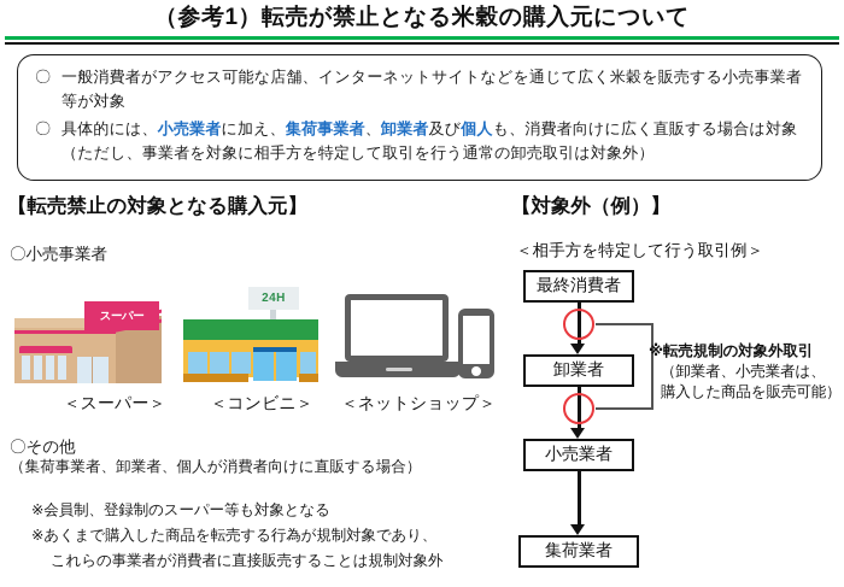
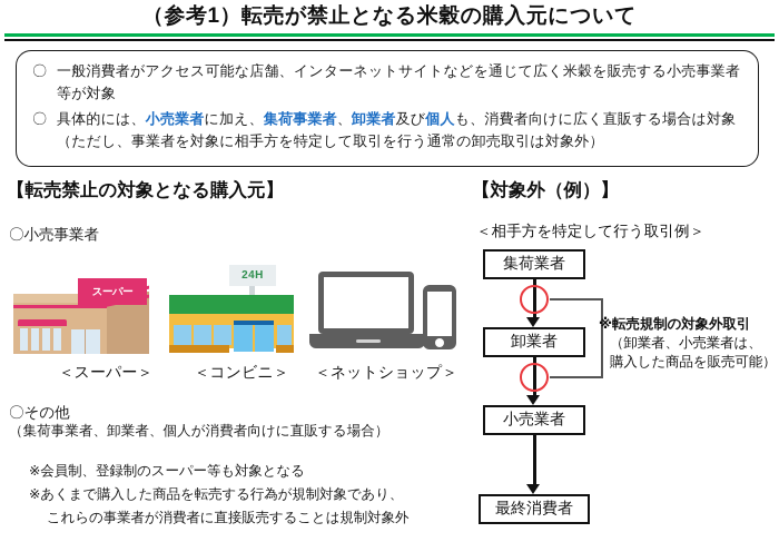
  （参考1）転売が禁止となる米穀の購入元について
  〇
  一般消費者がアクセス可能な店舗、インターネットサイトなどを通じて広く米穀を販売する小売事業者等が対象
  〇
  具体的には、小売業者に加え、集荷事業者、卸業者及び個人も、消費者向けに広く直販する場合は対象（ただし、事業者を対象に相手方を特定して取引を行う通常の卸売取引は対象外）
  【転売禁止の対象となる購入元】
  【対象外（例）】
  〇小売事業者
  スーパー
  24H
  ＜スーパー＞
  ＜コンビニ＞
  ＜ネットショップ＞
  〇その他
  （集荷事業者、卸業者、個人が消費者向けに直販する場合）
  ※会員制、登録制のスーパー等も対象となる
  ※あくまで購入した商品を転売する行為が規制対象であり、
  これらの事業者が消費者に直接販売することは規制対象外
  ＜相手方を特定して行う取引例＞
- 最終消費者
+ 集荷業者
  卸業者
  小売業者
- 集荷業者
+ 最終消費者
  ※転売規制の対象外取引
  （卸業者、小売業者は、
  購入した商品を販売可能）
